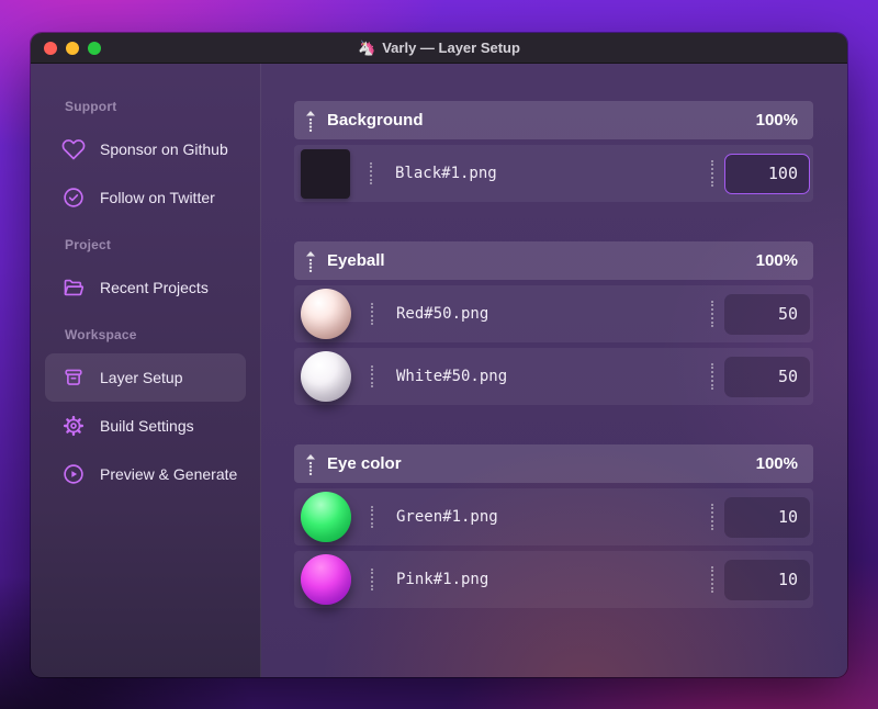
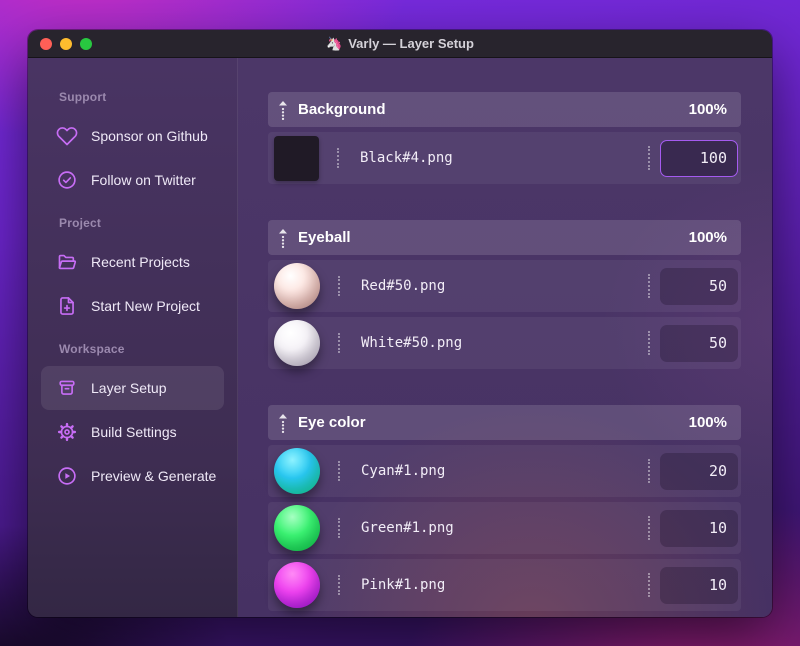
  🦄
  Varly — Layer Setup
  Support
  Sponsor on Github
  Follow on Twitter
  Project
  Recent Projects
+ Start New Project
  Workspace
  Layer Setup
  Build Settings
  Preview & Generate
  Background
  100%
- Black#1.png
+ Black#4.png
  100
  Eyeball
  100%
  Red#50.png
  50
  White#50.png
  50
  Eye color
  100%
+ Cyan#1.png
+ 20
  Green#1.png
  10
  Pink#1.png
  10
